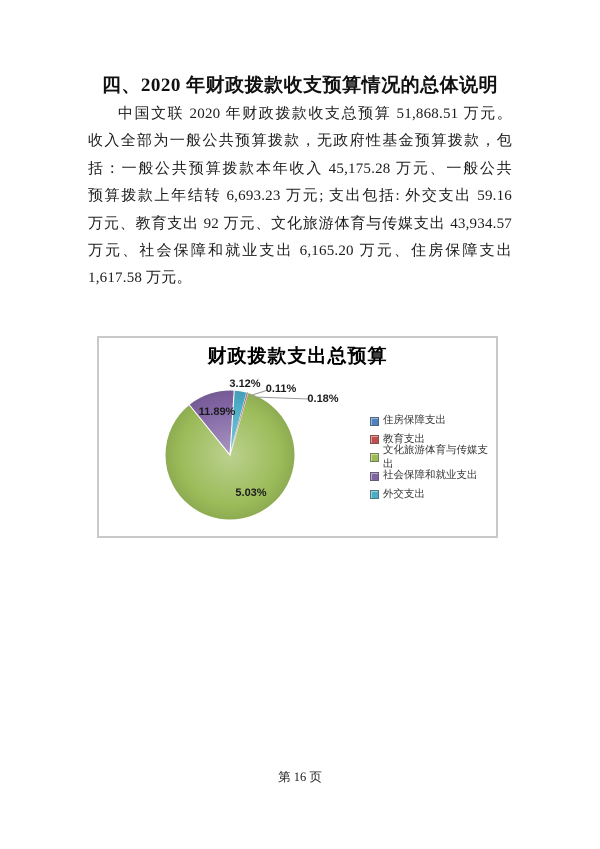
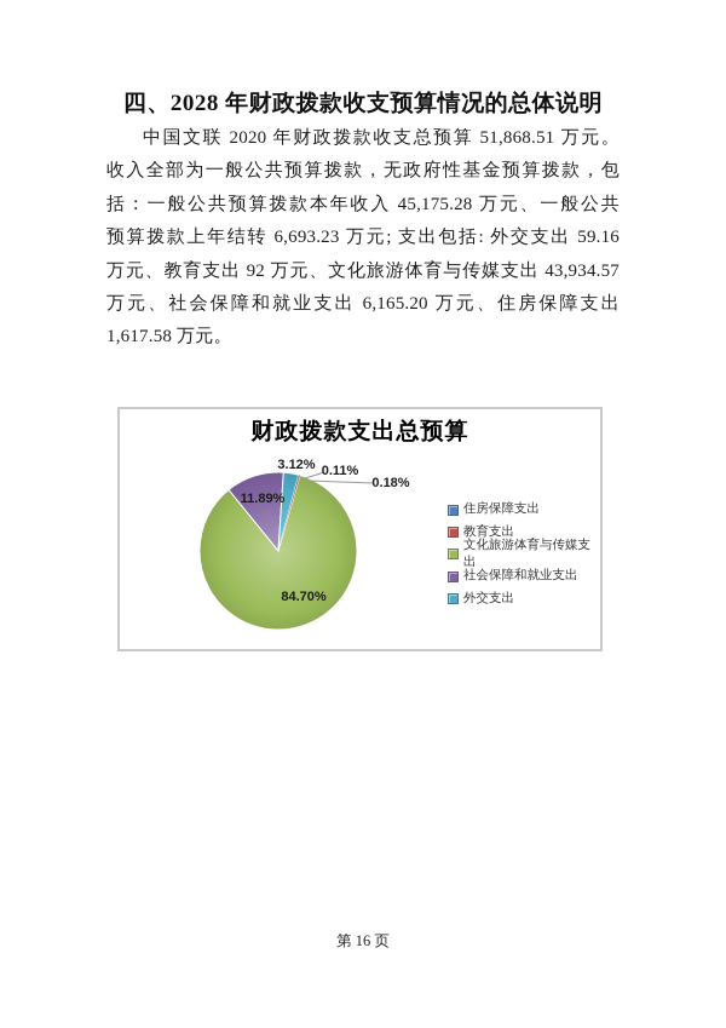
- 四、2020 年财政拨款收支预算情况的总体说明
+ 四、2028 年财政拨款收支预算情况的总体说明
  中国文联 2020 年财政拨款收支总预算 51,868.51 万元。
  收入全部为一般公共预算拨款，无政府性基金预算拨款，包
  括：一般公共预算拨款本年收入 45,175.28 万元、一般公共
  预算拨款上年结转 6,693.23 万元; 支出包括: 外交支出 59.16
  万元、教育支出 92 万元、文化旅游体育与传媒支出 43,934.57
  万元、社会保障和就业支出 6,165.20 万元、住房保障支出
  1,617.58 万元。
  财政拨款支出总预算
  0.11%
  0.18%
- 5.03%
+ 84.70%
  11.89%
  3.12%
  住房保障支出
  教育支出
  文化旅游体育与传媒支出
  社会保障和就业支出
  外交支出
  第 16 页
